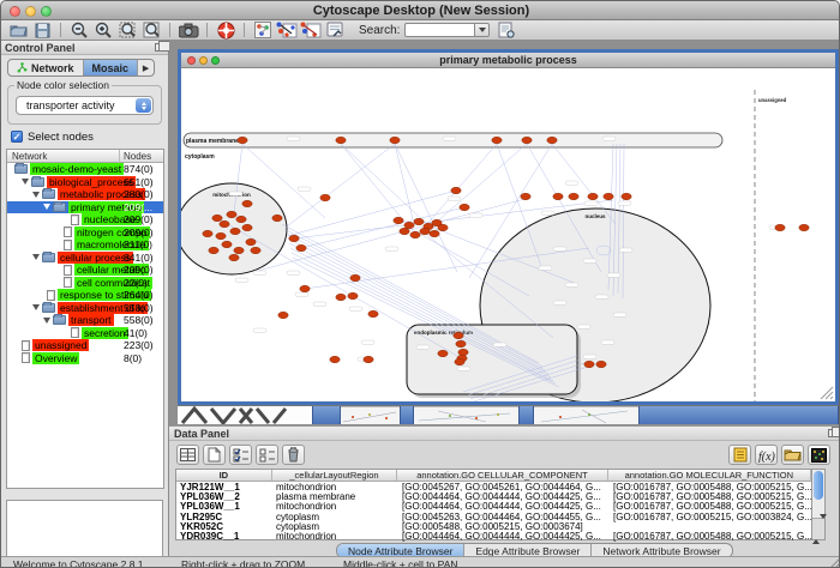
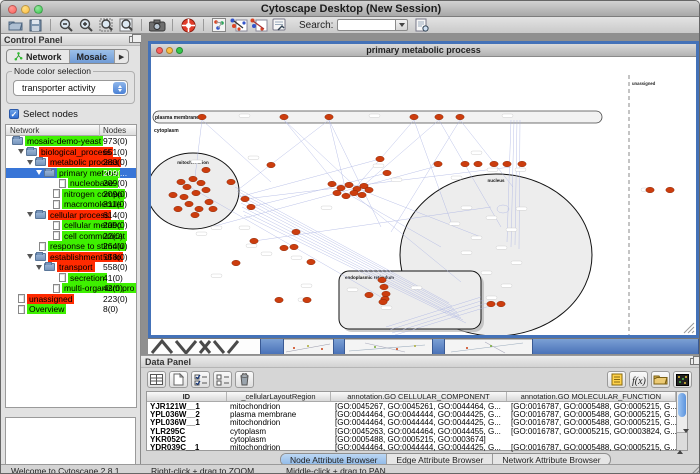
  Cytoscape Desktop (New Session)
  Search:
  Control Panel
  Network
  Mosaic
  Node color selection
  transporter activity
  ✓
  Select nodes
  Network
  Nodes
  mosaic-demo-yeast
- 874(0)
+ 973(0)
  biological_process
  651(0)
  metabolic process
  280(0)
  primary metabo
  209(...
  nucleobase-
  209(0)
  nitrogen compo
  209(0)
  macromolecule
  311(0)
  cellular process
- 841(0)
+ 614(0)
  cellular metabo
  209(0)
  cell communicat
  22(0)
  response to stimulu
  264(0)
  establishment of lo
  558(0)
  transport
  558(0)
  secretion
  41(0)
+ multi-organism pro
+ 42(0)
  unassigned
  223(0)
  Overview
  8(0)
  primary metabolic process
  Data Panel
  f(x)
  ID
  _cellularLayoutRegion
  annotation.GO CELLULAR_COMPONENT
  annotation.GO MOLECULAR_FUNCTION
  YJR121W__1
  mitochondrion
  [GO:0045267, GO:0045261, GO:0044464, G...
  [GO:0016787, GO:0005488, GO:0005215, G...
  YPL036W__2
  plasma membrane
  [GO:0044464, GO:0044444, GO:0044425, G...
  [GO:0016787, GO:0005488, GO:0005215, G...
  YPL036W__1
  mitochondrion
  [GO:0044464, GO:0044444, GO:0044425, G...
  [GO:0016787, GO:0005488, GO:0005215, G...
  YLR295C
  cytoplasm
  [GO:0045263, GO:0044464, GO:0044455, G...
  [GO:0016787, GO:0005215, GO:0003824, G...
  YKR052C
  cytoplasm
  [GO:0005488, GO:0005215, GO:0003674]
  YDR039C__1
  mitochondrion
  [GO:0044464, GO:0044444, GO:0044425, G...
  [GO:0016787, GO:0005488, GO:0005215, G...
  Node Attribute Browser
  Edge Attribute Browser
  Network Attribute Browser
  Welcome to Cytoscape 2.8.1
  Right-click + drag to ZOOM
- Middle-click + cell to PAN
+ Middle-click + drag to PAN
